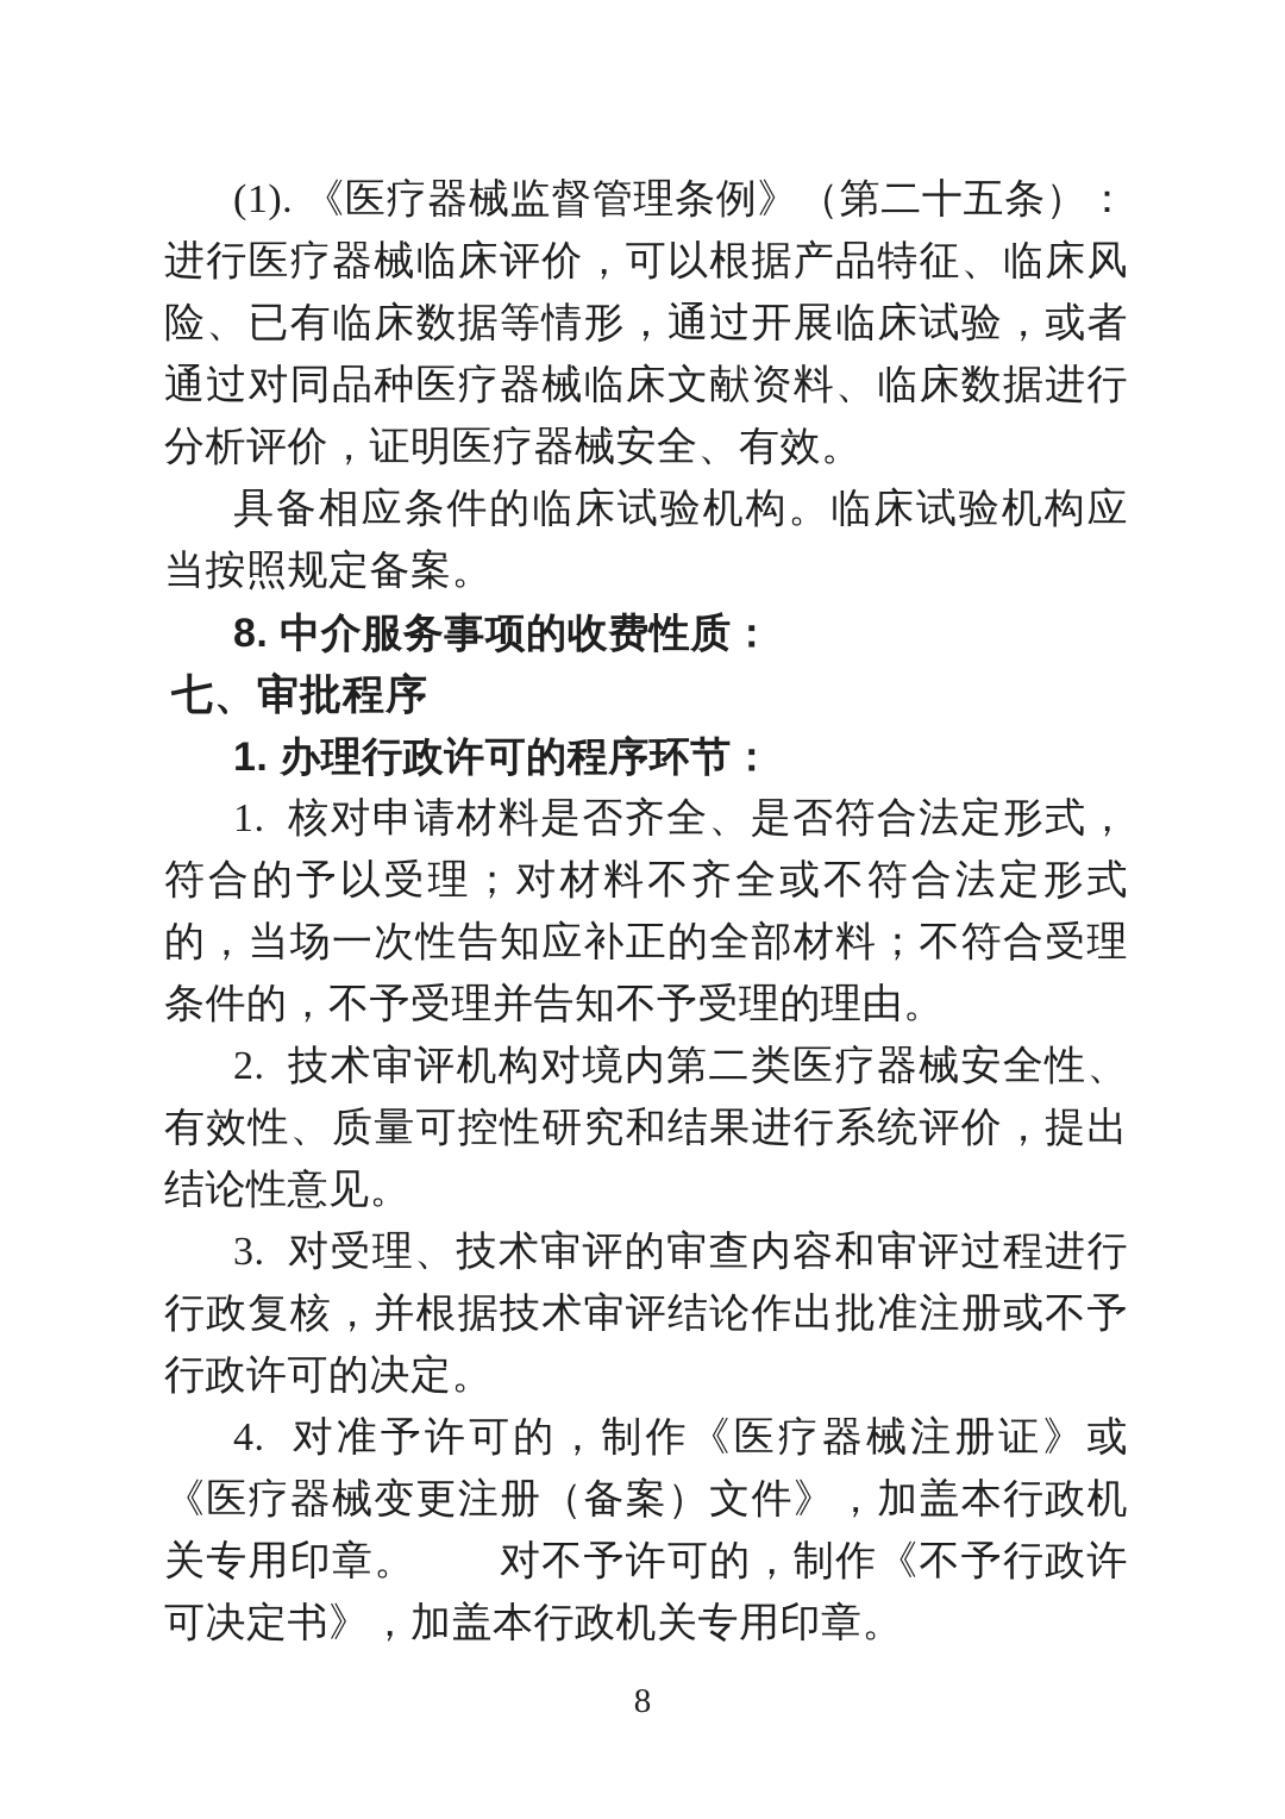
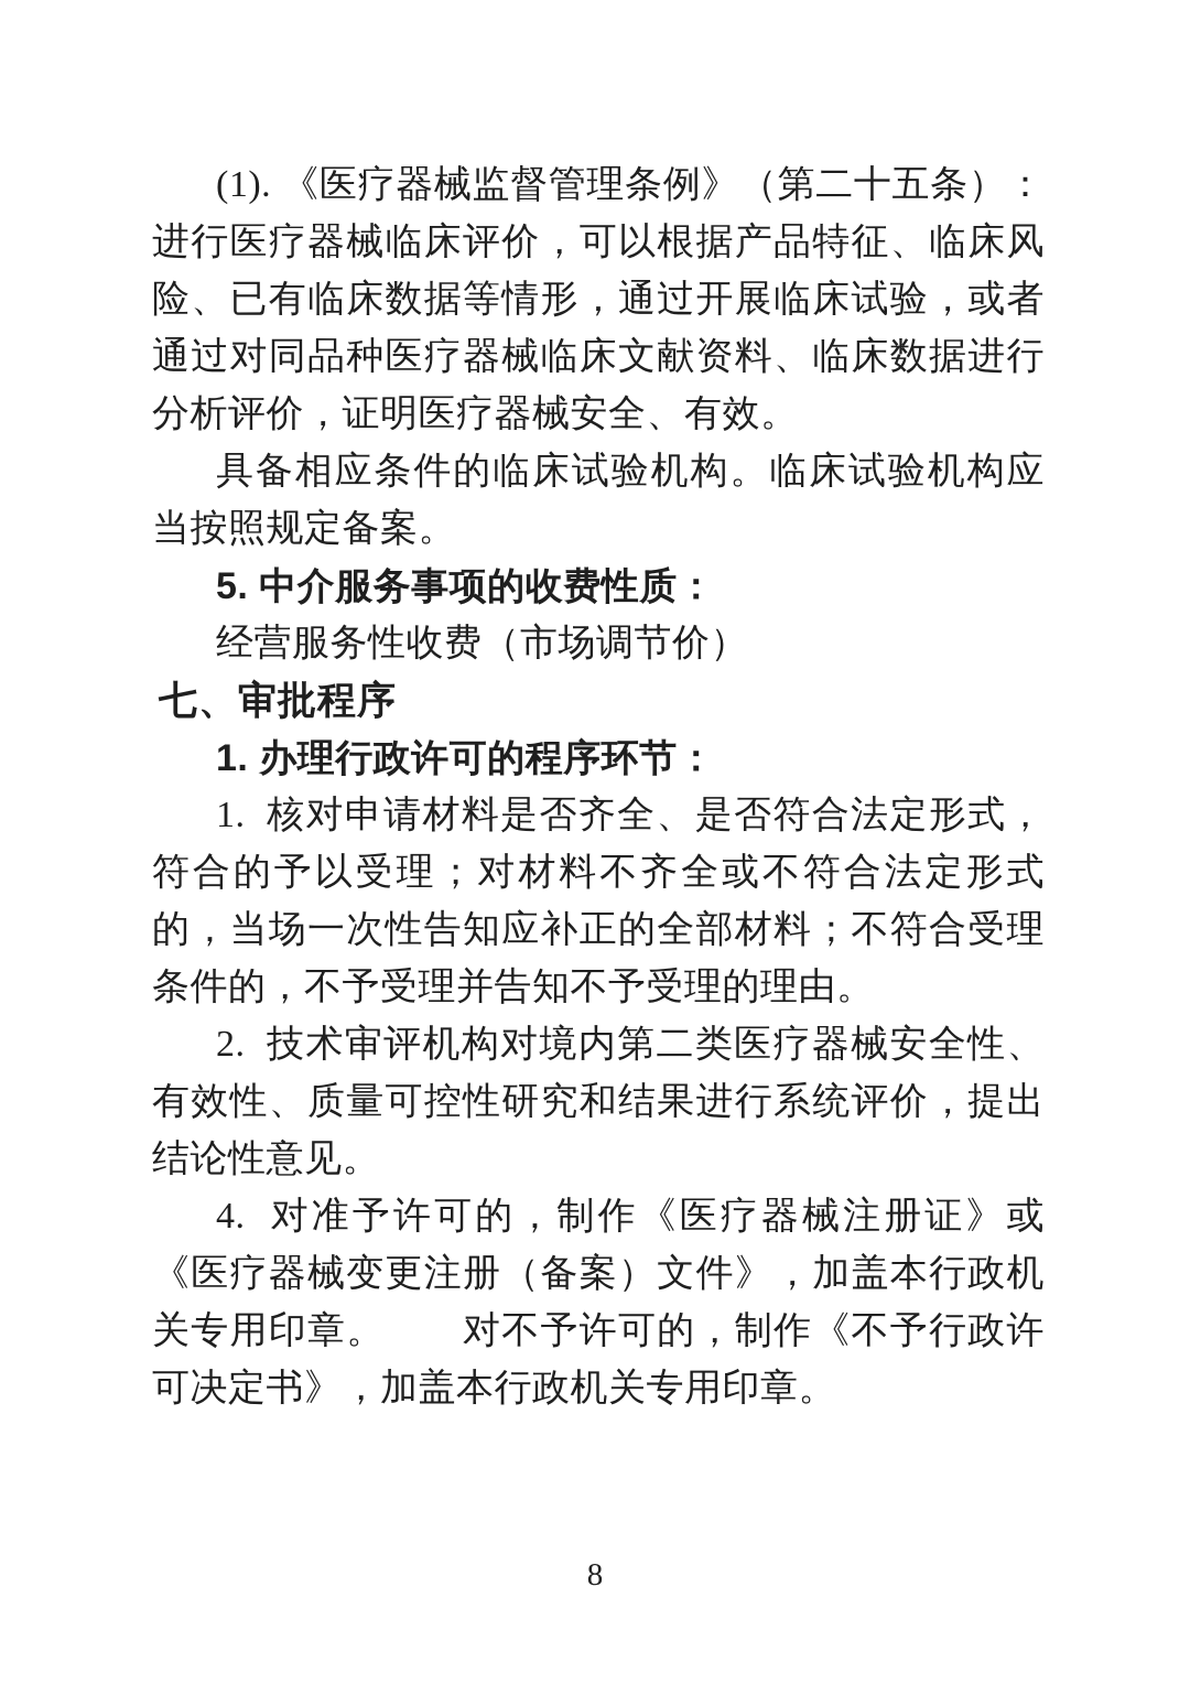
  (1). 《医疗器械监督管理条例》（第二十五条）：进行医疗器械临床评价，可以根据产品特征、临床风险、已有临床数据等情形，通过开展临床试验，或者通过对同品种医疗器械临床文献资料、临床数据进行分析评价，证明医疗器械安全、有效。
  具备相应条件的临床试验机构。临床试验机构应当按照规定备案。
- 8. 中介服务事项的收费性质：
+ 5. 中介服务事项的收费性质：
+ 经营服务性收费（市场调节价）
  七、审批程序
  1. 办理行政许可的程序环节：
  1. 核对申请材料是否齐全、是否符合法定形式，符合的予以受理；对材料不齐全或不符合法定形式的，当场一次性告知应补正的全部材料；不符合受理条件的，不予受理并告知不予受理的理由。
  2. 技术审评机构对境内第二类医疗器械安全性、有效性、质量可控性研究和结果进行系统评价，提出结论性意见。
- 3. 对受理、技术审评的审查内容和审评过程进行行政复核，并根据技术审评结论作出批准注册或不予行政许可的决定。
  4. 对准予许可的，制作《医疗器械注册证》或《医疗器械变更注册（备案）文件》，加盖本行政机关专用印章。 对不予许可的，制作《不予行政许可决定书》，加盖本行政机关专用印章。
  8
